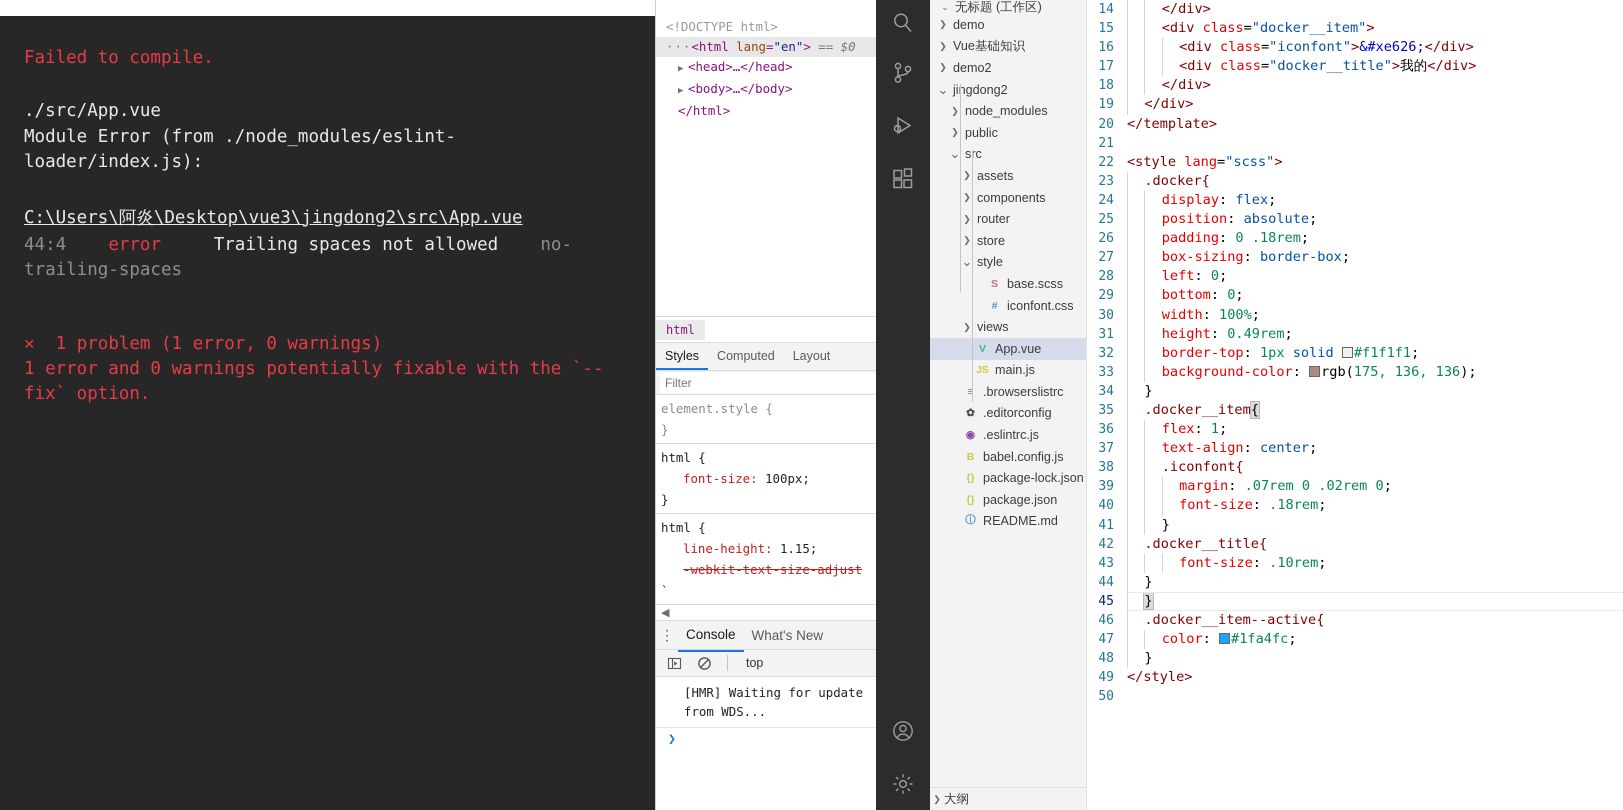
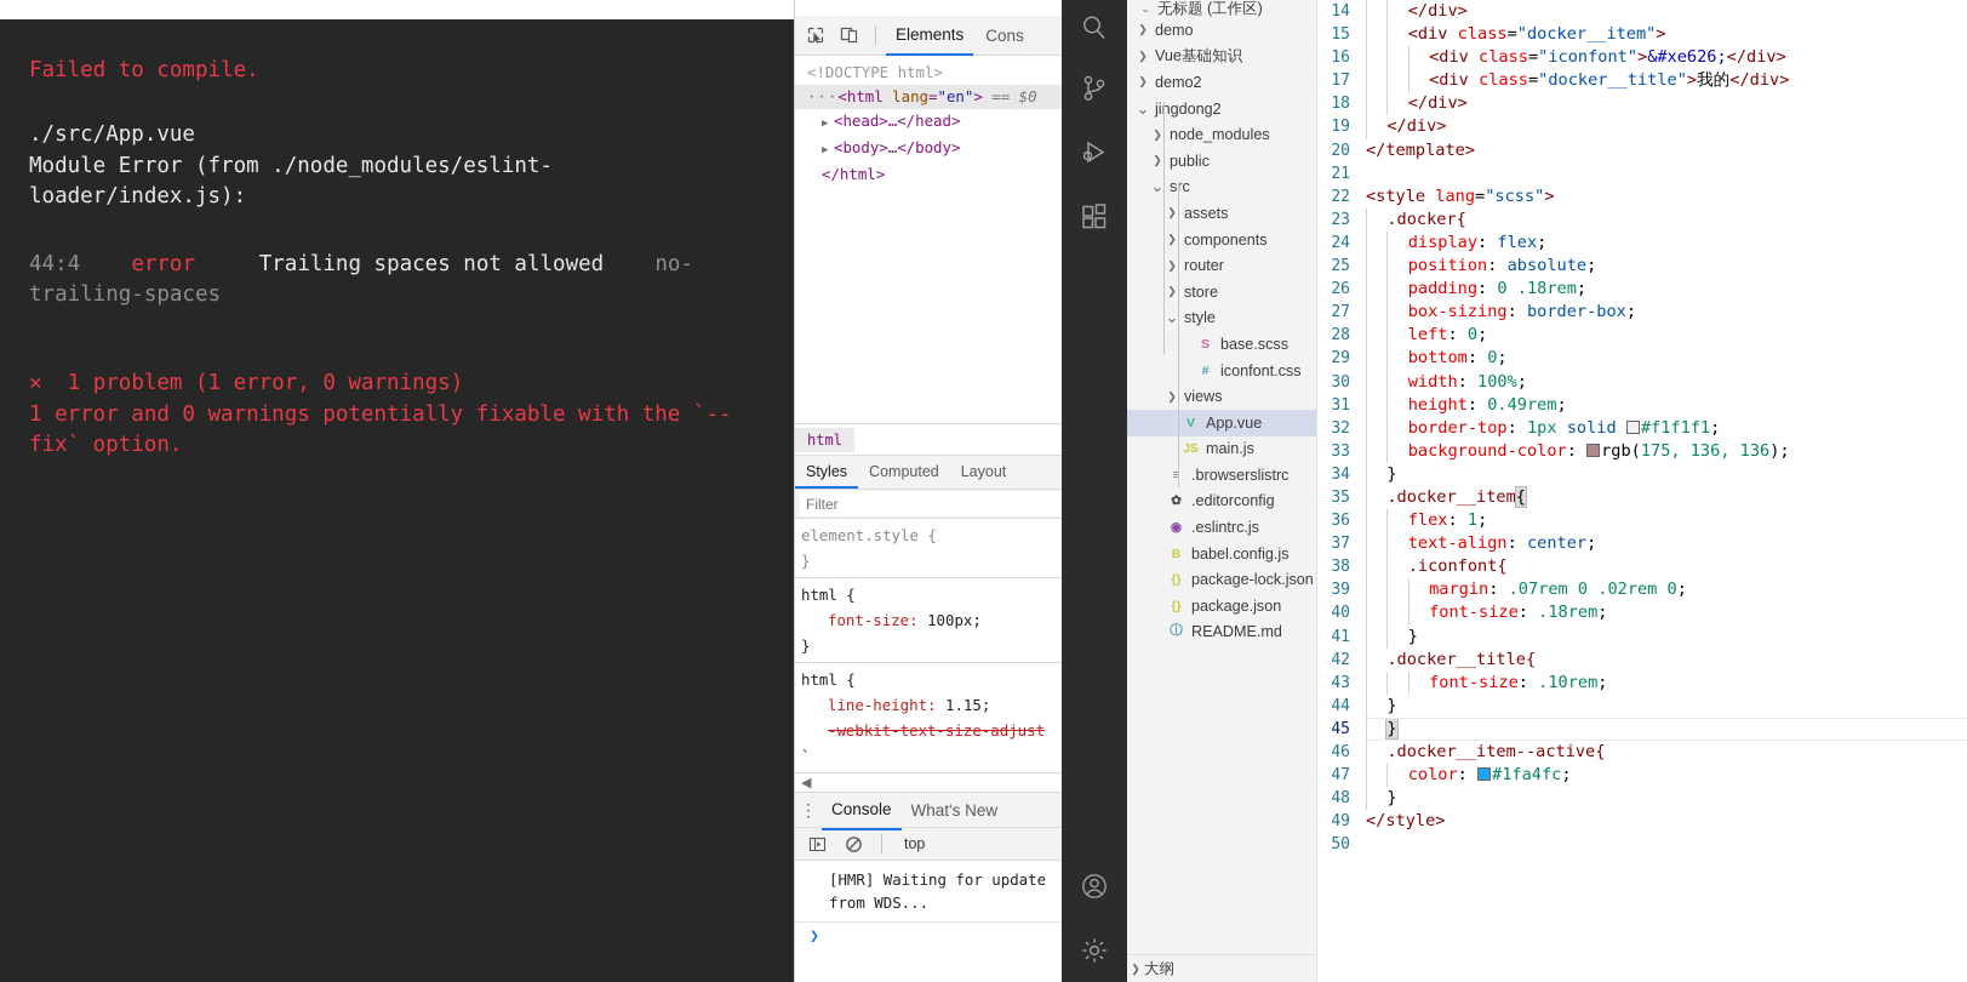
  Failed to compile.
  ./src/App.vue
  Module Error (from ./node_modules/eslint-loader/index.js):
- C:\Users\阿炎\Desktop\vue3\jingdong2\src\App.vue
  44:4 error Trailing spaces not allowed no-trailing-spaces
  ✕ 1 problem (1 error, 0 warnings)
  1 error and 0 warnings potentially fixable with the `--fix` option.
+ Elements
+ Cons
  <!DOCTYPE html>
  ···<html lang="en"> == $0
  ▶ <head>…</head>
  ▶ <body>…</body>
  </html>
  html
  Styles
  Computed
  Layout
  Filter
  element.style {
  }
  html {
  font-size: 100px;
  }
  html {
  line-height: 1.15;
  -webkit-text-size-adjust
  `
  ◀
  ⋮
  Console
  What's New
  top
  [HMR] Waiting for update
  from WDS...
  ❯
  ⌄
  无标题 (工作区)
  ❯
  demo
  ❯
  Vue基础知识
  ❯
  demo2
  ⌄
  jingdong2
  ❯
  node_modules
  ❯
  public
  ⌄
  src
  ❯
  assets
  ❯
  components
  ❯
  router
  ❯
  store
  ⌄
  style
  S
  base.scss
  #
  iconfont.css
  ❯
  views
  V
  App.vue
  JS
  main.js
  ≡
  .browserslistrc
  ✿
  .editorconfig
  ◉
  .eslintrc.js
  B
  babel.config.js
  {}
  package-lock.json
  {}
  package.json
  ⓘ
  README.md
  ❯
  大纲
  14
  </div>
  15
  <div class="docker__item">
  16
  <div class="iconfont">&#xe626;</div>
  17
  <div class="docker__title">我的</div>
  18
  </div>
  19
  </div>
  20
  </template>
  21
  22
  <style lang="scss">
  23
  .docker{
  24
  display: flex;
  25
  position: absolute;
  26
  padding: 0 .18rem;
  27
  box-sizing: border-box;
  28
  left: 0;
  29
  bottom: 0;
  30
  width: 100%;
  31
  height: 0.49rem;
  32
  border-top: 1px solid #f1f1f1;
  33
  background-color: rgb(175, 136, 136);
  34
  }
  35
  .docker__item{
  36
  flex: 1;
  37
  text-align: center;
  38
  .iconfont{
  39
  margin: .07rem 0 .02rem 0;
  40
  font-size: .18rem;
  41
  }
  42
  .docker__title{
  43
  font-size: .10rem;
  44
  }
  45
  }
  46
  .docker__item--active{
  47
  color: #1fa4fc;
  48
  }
  49
  </style>
  50
